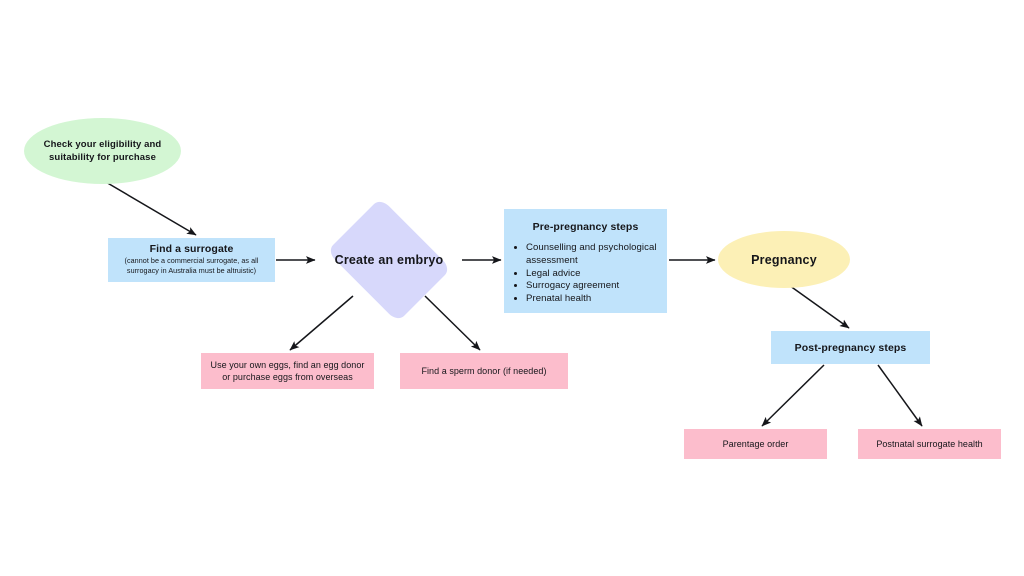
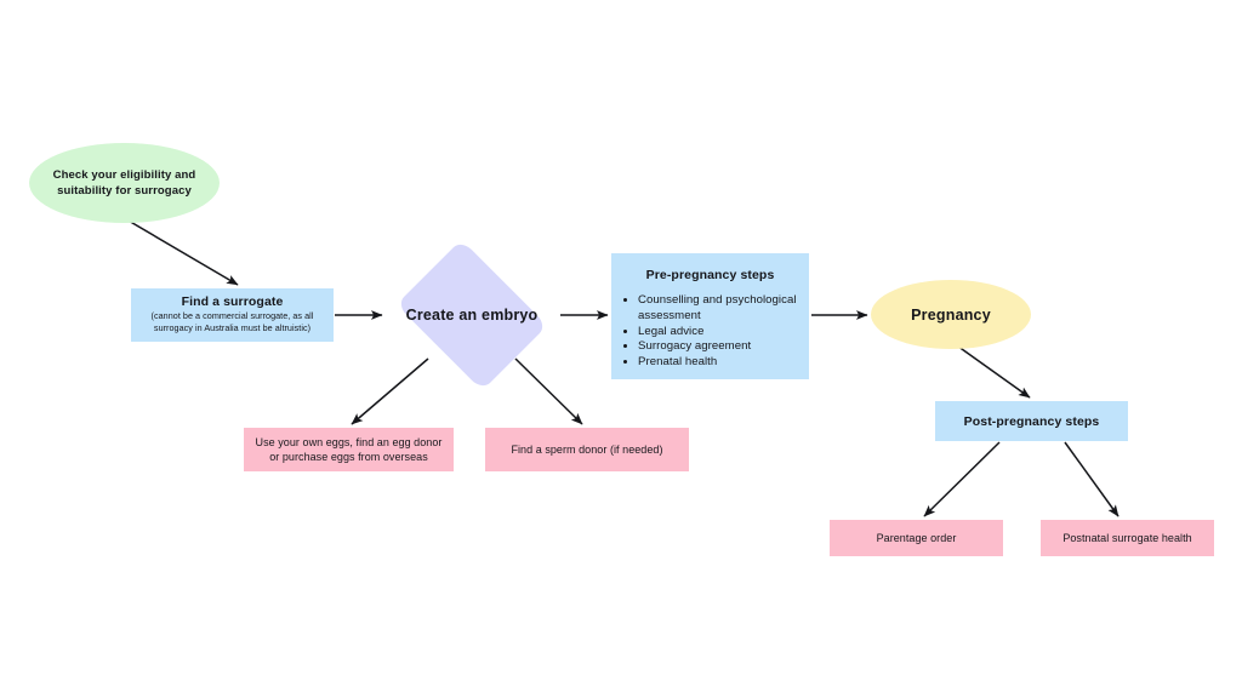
- Check your eligibility and suitability for purchase
+ Check your eligibility and suitability for surrogacy
  Find a surrogate
  (cannot be a commercial surrogate, as all surrogacy in Australia must be altruistic)
  Create an embryo
  Use your own eggs, find an egg donor or purchase eggs from overseas
  Find a sperm donor (if needed)
  Pre-pregnancy steps
  Counselling and psychological assessment
  Legal advice
  Surrogacy agreement
  Prenatal health
  Pregnancy
  Post-pregnancy steps
  Parentage order
  Postnatal surrogate health
